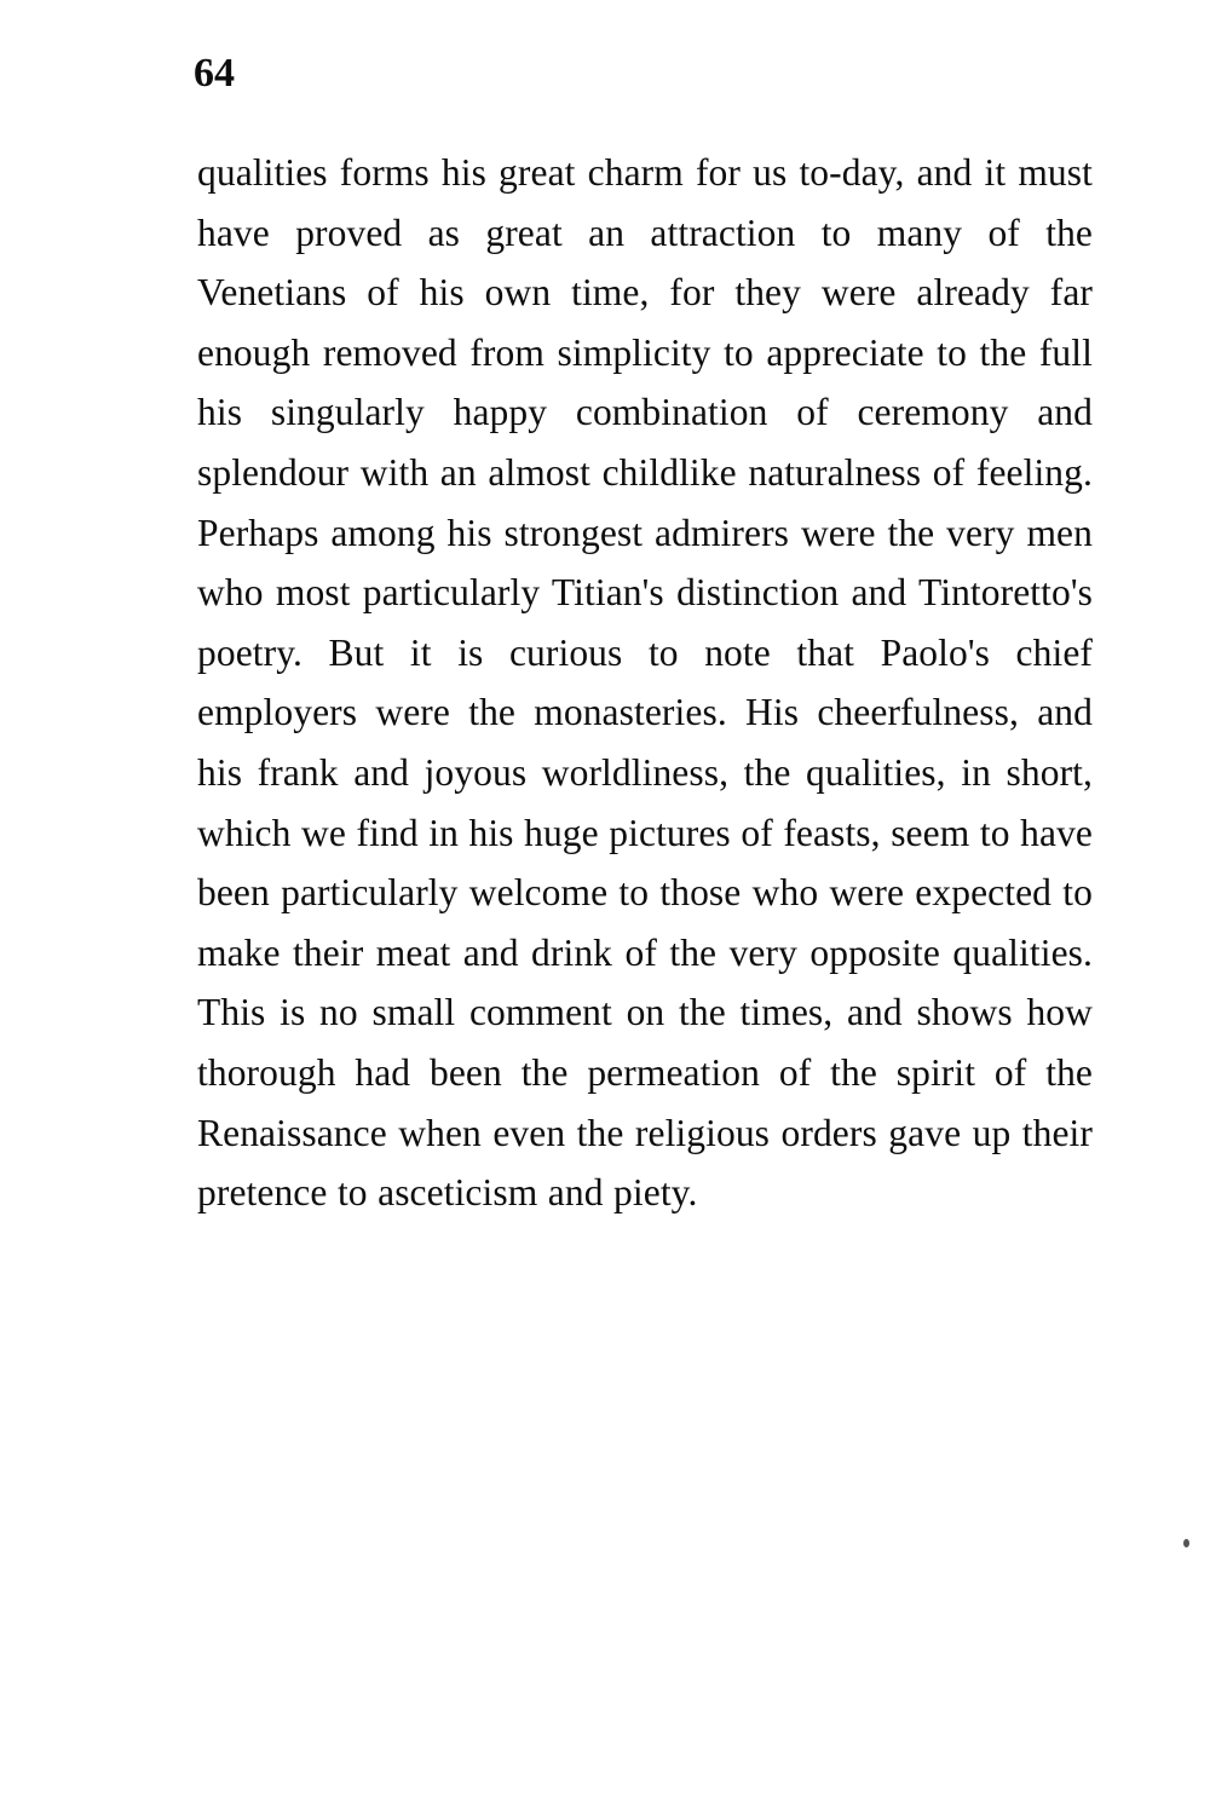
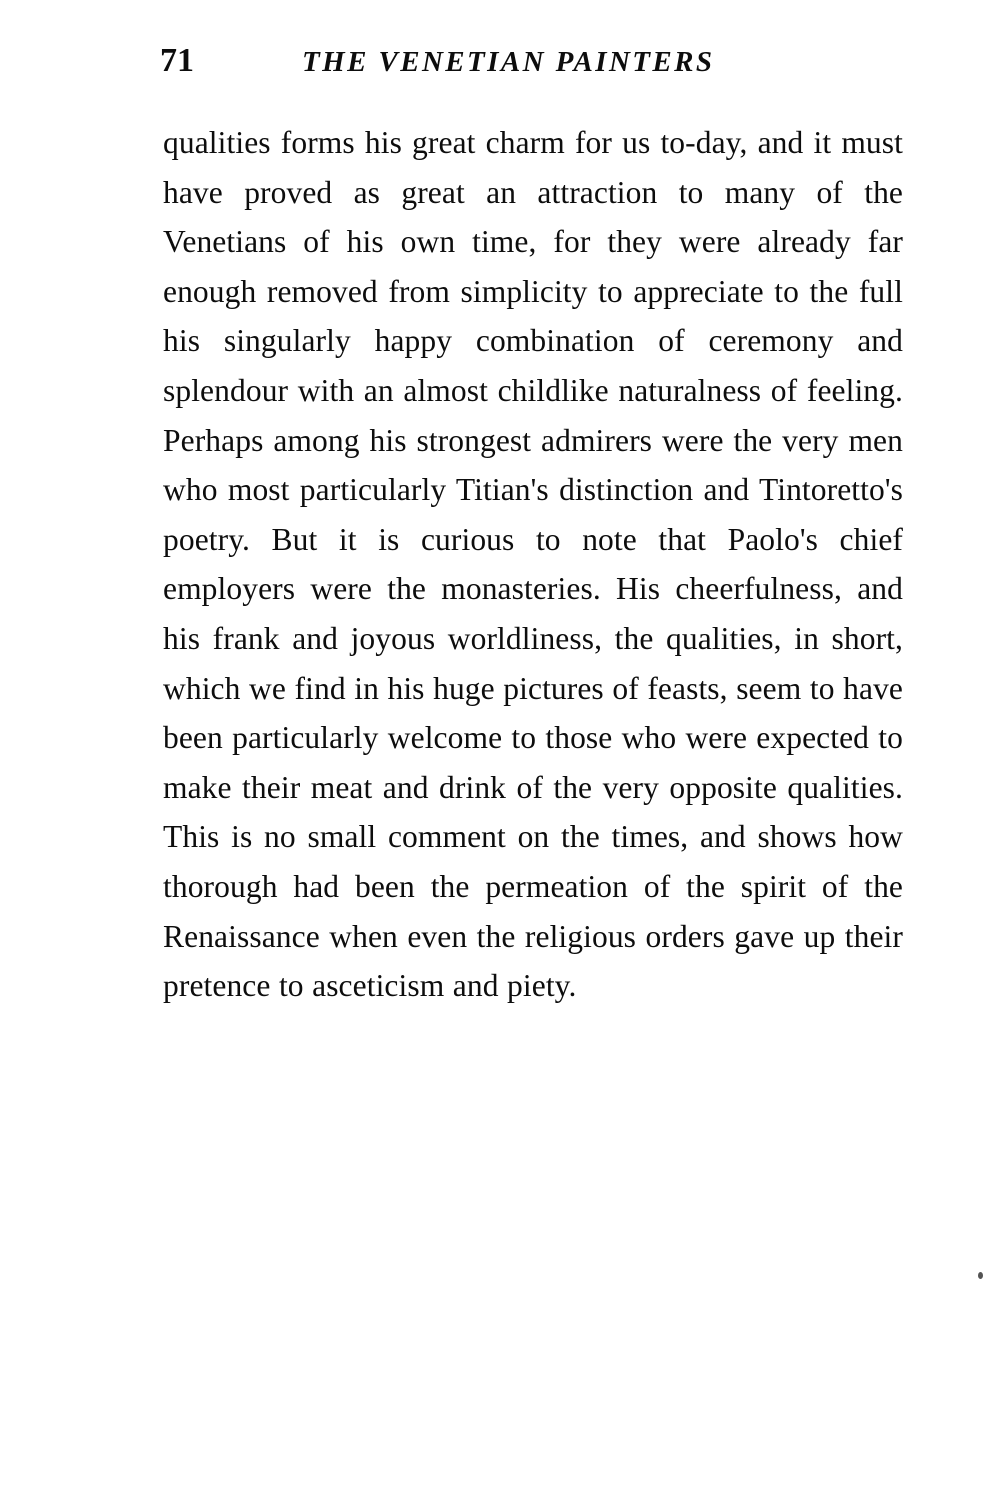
- 64
+ 71
+ THE VENETIAN PAINTERS
  qualities forms his great charm for us to-day, and it must have proved as great an attraction to many of the Venetians of his own time, for they were already far enough removed from simplicity to appreciate to the full his singularly happy combination of ceremony and splendour with an almost childlike naturalness of feeling. Perhaps among his strongest admirers were the very men who most particularly Titian's distinction and Tintoretto's poetry. But it is curious to note that Paolo's chief employers were the monasteries. His cheerfulness, and his frank and joyous worldliness, the qualities, in short, which we find in his huge pictures of feasts, seem to have been particularly welcome to those who were expected to make their meat and drink of the very opposite qualities. This is no small comment on the times, and shows how thorough had been the permeation of the spirit of the Renaissance when even the religious orders gave up their pretence to asceticism and piety.
